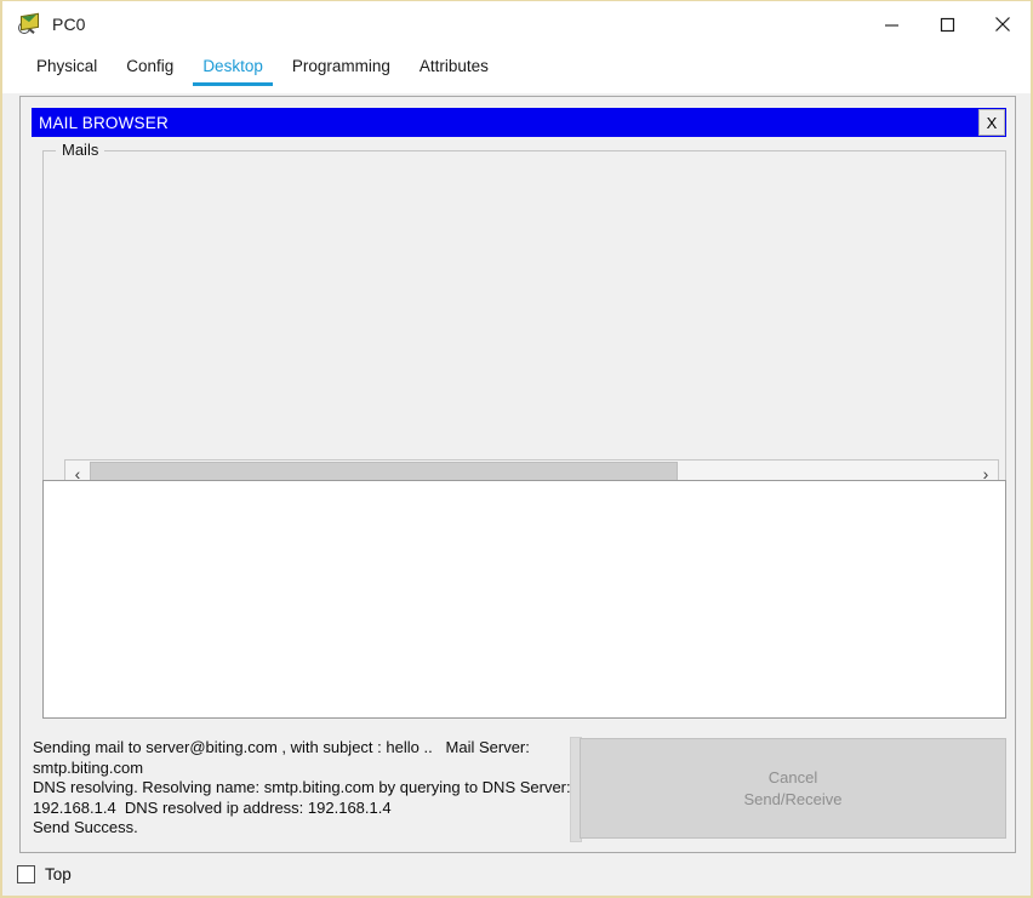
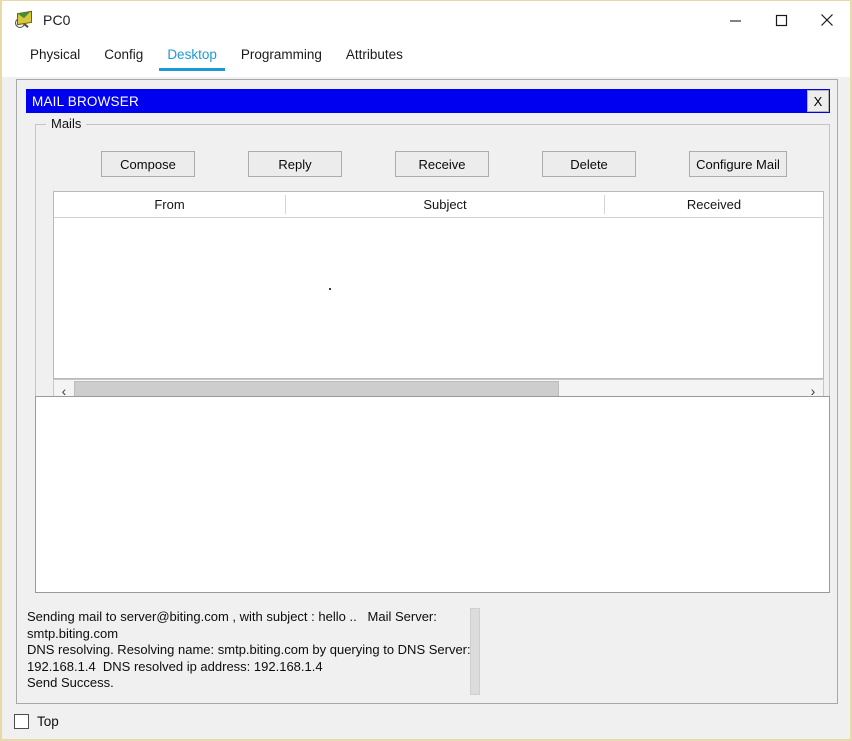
  PC0
  Physical
  Config
  Desktop
  Programming
  Attributes
  MAIL BROWSER
  X
  Mails
+ Compose
+ Reply
+ Receive
+ Delete
+ Configure Mail
+ From
+ Subject
+ Received
  ‹
  ›
  Sending mail to server@biting.com , with subject : hello .. Mail Server: smtp.biting.com
  DNS resolving. Resolving name: smtp.biting.com by querying to DNS Server: 192.168.1.4 DNS resolved ip address: 192.168.1.4
  Send Success.
- Cancel
- Send/Receive
  Top
